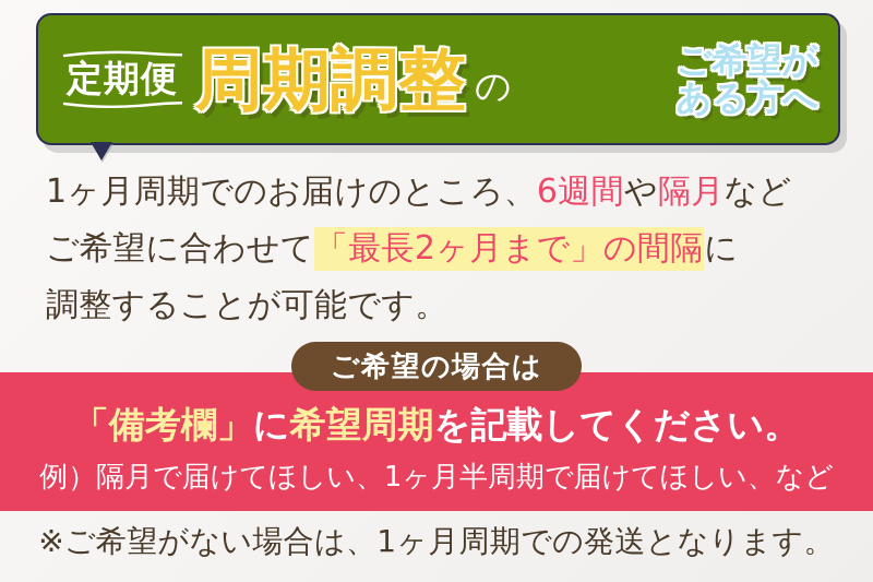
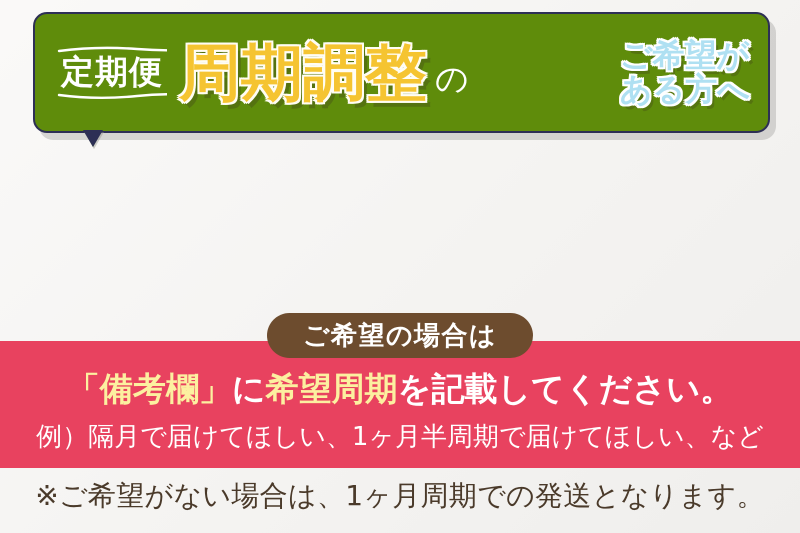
  定期便
  周期調整
  の
  ご希望が
  ある方へ
- 1ヶ月周期でのお届けのところ、6週間や隔月など
- ご希望に合わせて「最長2ヶ月まで」の間隔に
- 調整することが可能です。
  ご希望の場合は
  「備考欄」に希望周期を記載してください。
  例）隔月で届けてほしい、1ヶ月半周期で届けてほしい、など
  ※ご希望がない場合は、1ヶ月周期での発送となります。
